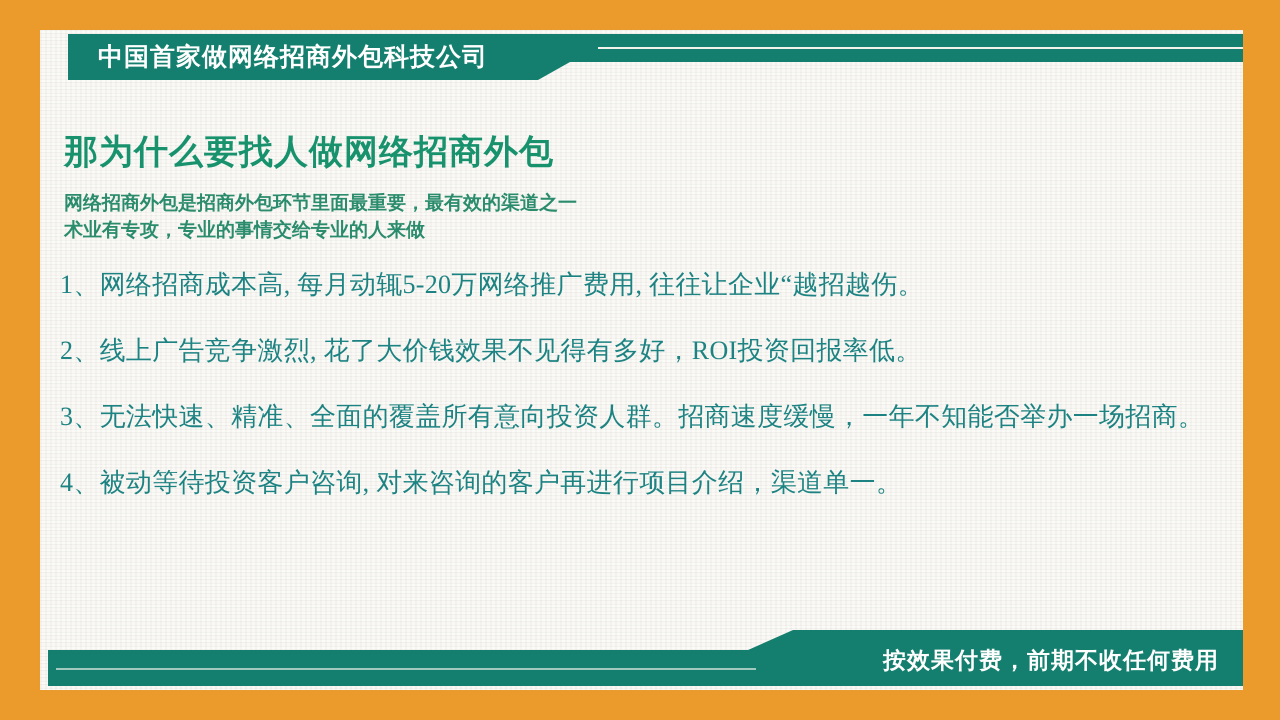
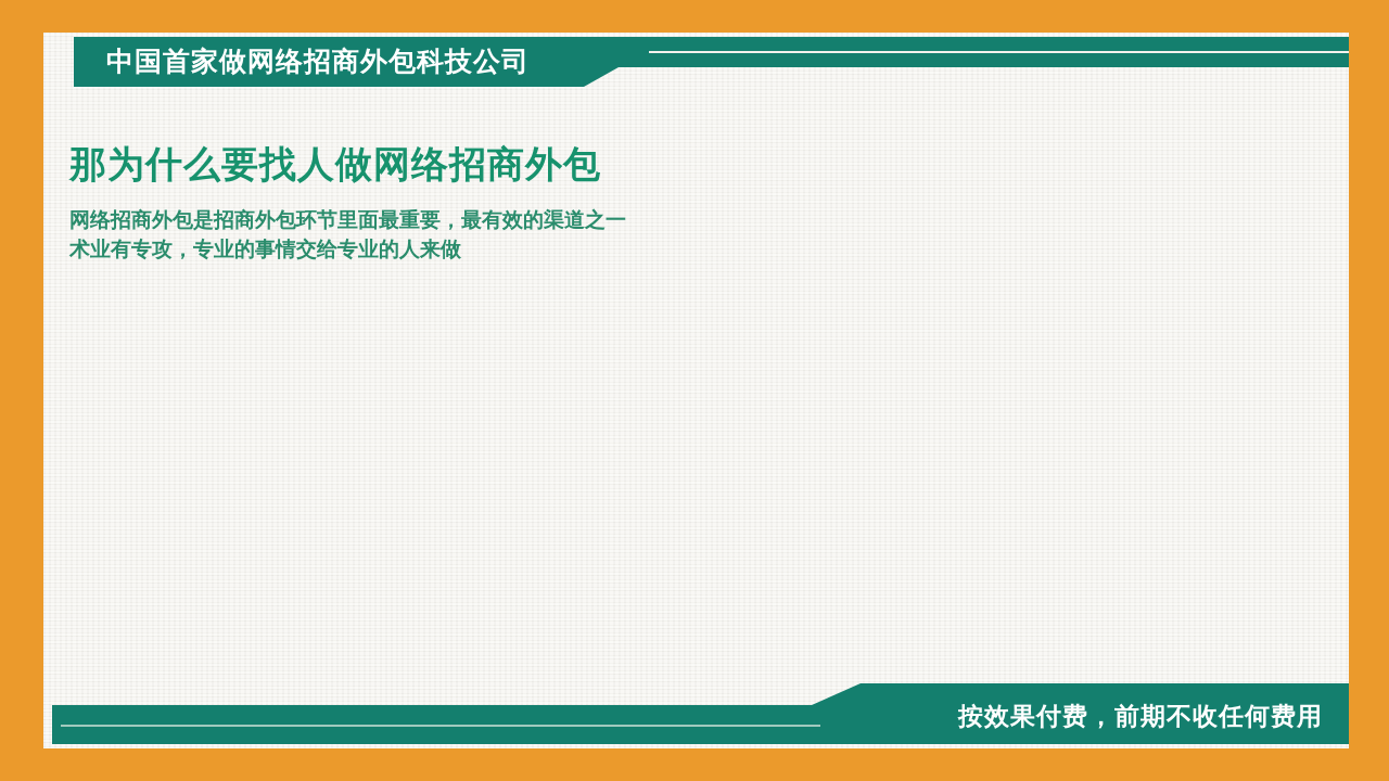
  中国首家做网络招商外包科技公司
  那为什么要找人做网络招商外包
  网络招商外包是招商外包环节里面最重要，最有效的渠道之一
  术业有专攻，专业的事情交给专业的人来做
- 1、网络招商成本高, 每月动辄5-20万网络推广费用, 往往让企业“越招越伤。
- 2、线上广告竞争激烈, 花了大价钱效果不见得有多好，ROI投资回报率低。
- 3、无法快速、精准、全面的覆盖所有意向投资人群。招商速度缓慢，一年不知能否举办一场招商。
- 4、被动等待投资客户咨询, 对来咨询的客户再进行项目介绍，渠道单一。
  按效果付费，前期不收任何费用
